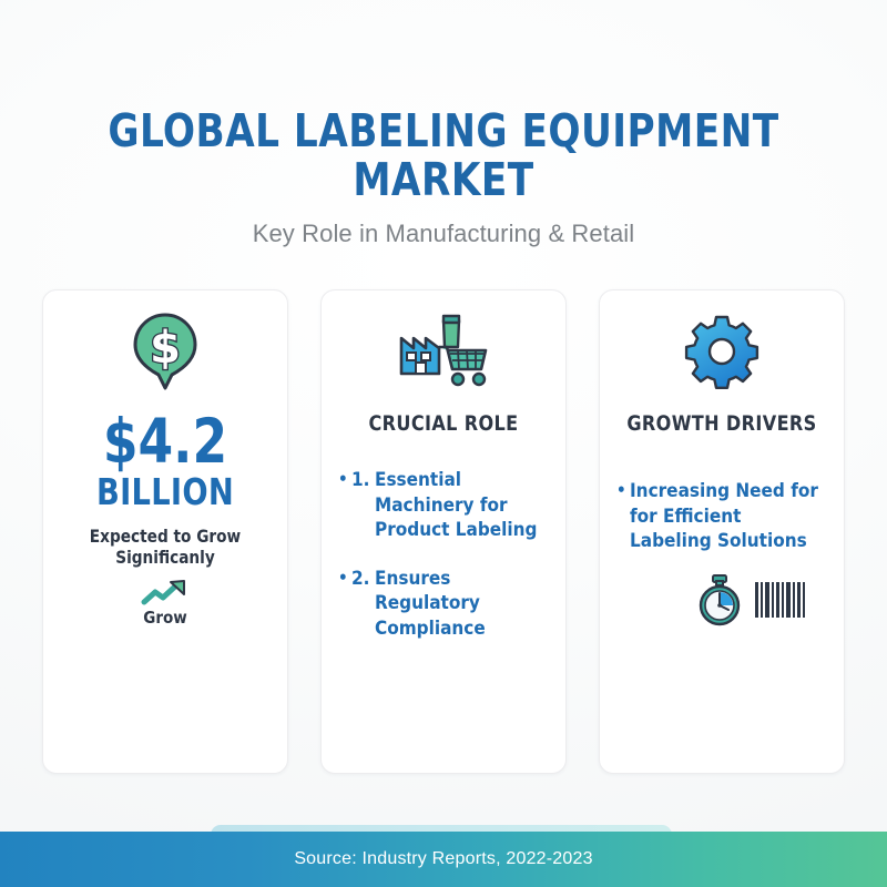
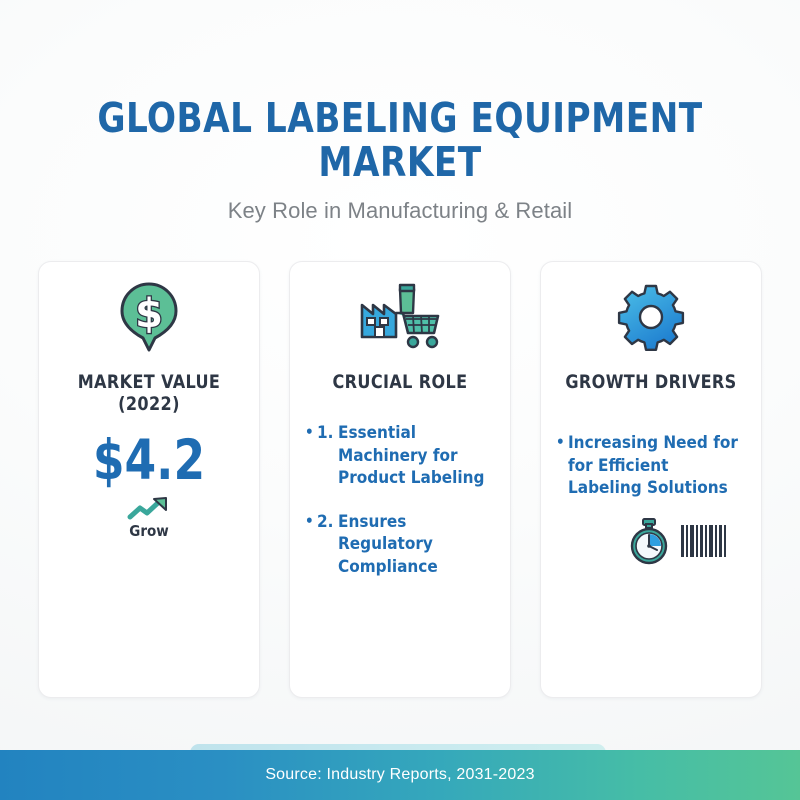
  GLOBAL LABELING EQUIPMENT MARKET
  Key Role in Manufacturing & Retail
  $
+ MARKET VALUE
+ (2022)
  $4.2
- BILLION
- Expected to Grow Significanly
  Grow
  CRUCIAL ROLE
  •
  1.
  Essential Machinery for Product Labeling
  •
  2.
  Ensures Regulatory Compliance
  GROWTH DRIVERS
  •
  Increasing Need for for Efficient Labeling Solutions
- Source: Industry Reports, 2022-2023
+ Source: Industry Reports, 2031-2023
